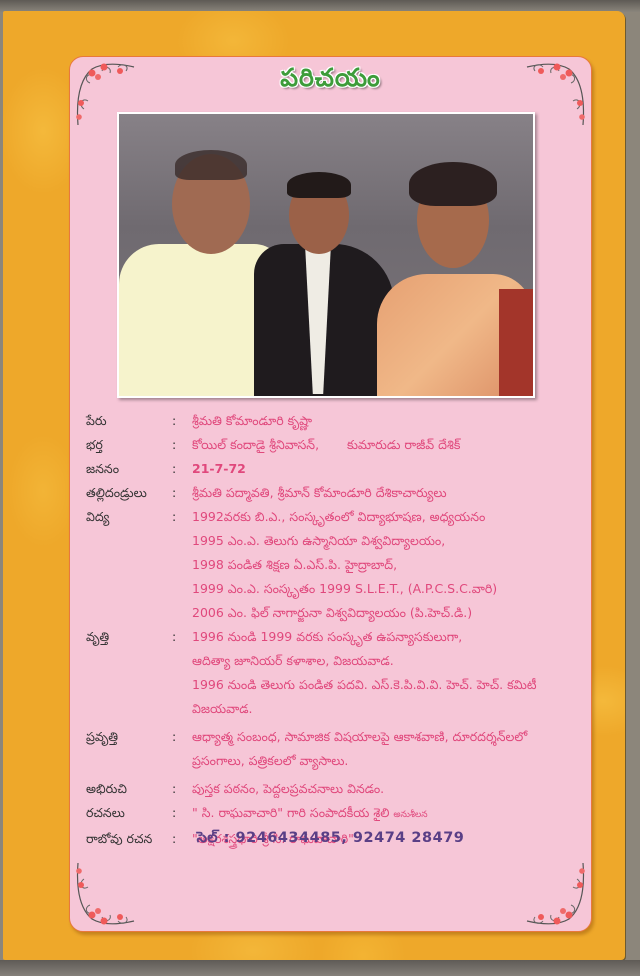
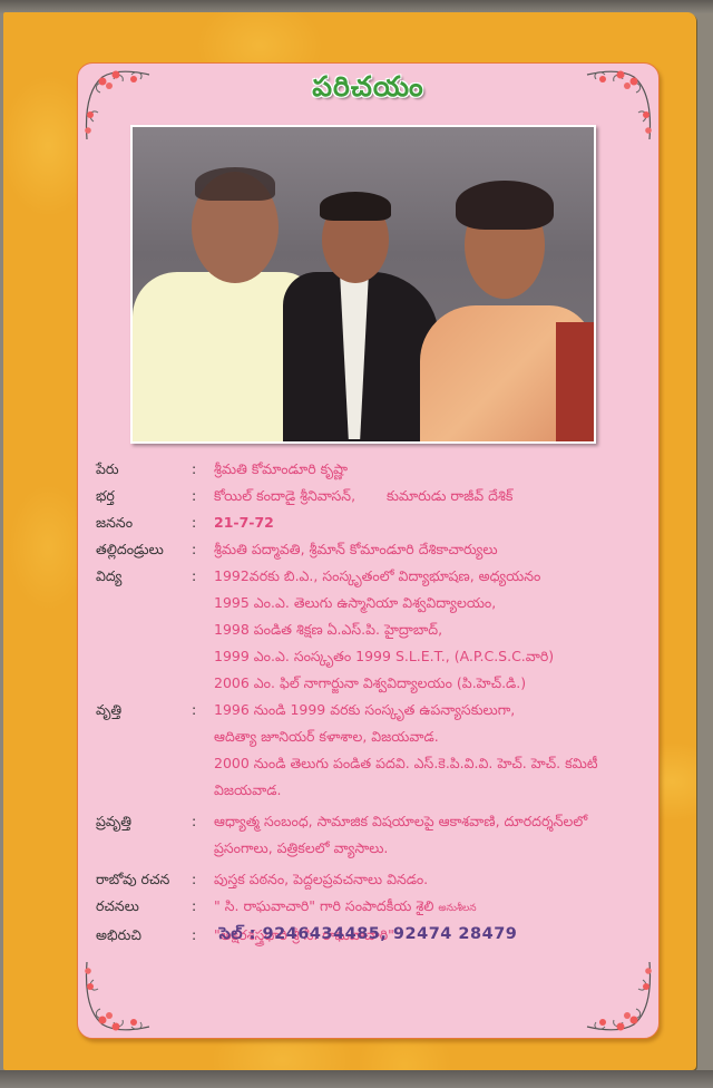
  పరిచయం
  పేరు
  :
  శ్రీమతి కోమాండూరి కృష్ణా
  భర్త
  :
  కోయిల్ కందాడై శ్రీనివాసన్, కుమారుడు రాజీవ్ దేశిక్
  జననం
  :
  21-7-72
  తల్లిదండ్రులు
  :
  శ్రీమతి పద్మావతి, శ్రీమాన్ కోమాండూరి దేశికాచార్యులు
  విద్య
  :
  1992వరకు బి.ఎ., సంస్కృతంలో విద్యాభూషణ, అధ్యయనం
  1995 ఎం.ఎ. తెలుగు ఉస్మానియా విశ్వవిద్యాలయం,
  1998 పండిత శిక్షణ ఏ.ఎస్.పి. హైద్రాబాద్,
  1999 ఎం.ఎ. సంస్కృతం 1999 S.L.E.T., (A.P.C.S.C.వారి)
  2006 ఎం. ఫిల్ నాగార్జునా విశ్వవిద్యాలయం (పి.హెచ్.డి.)
  వృత్తి
  :
  1996 నుండి 1999 వరకు సంస్కృత ఉపన్యాసకులుగా,
  ఆదిత్యా జూనియర్ కళాశాల, విజయవాడ.
- 1996 నుండి తెలుగు పండిత పదవి. ఎస్.కె.పి.వి.వి. హెచ్. హెచ్. కమిటీ
+ 2000 నుండి తెలుగు పండిత పదవి. ఎస్.కె.పి.వి.వి. హెచ్. హెచ్. కమిటీ
  విజయవాడ.
  ప్రవృత్తి
  :
  ఆధ్యాత్మ సంబంధ, సామాజిక విషయాలపై ఆకాశవాణి, దూరదర్శన్‌లలో
  ప్రసంగాలు, పత్రికలలో వ్యాసాలు.
- అభిరుచి
+ రాబోవు రచన
  :
  పుస్తక పఠనం, పెద్దలప్రవచనాలు వినడం.
  రచనలు
  :
  " సి. రాఘవాచారి" గారి సంపాదకీయ శైలి అనుశీలన
- రాబోవు రచన
+ అభిరుచి
  :
  "అక్షరశస్త్రధారి శ్రీ సి. రాఘవాచారి"
  సెల్ : 9246434485, 92474 28479
